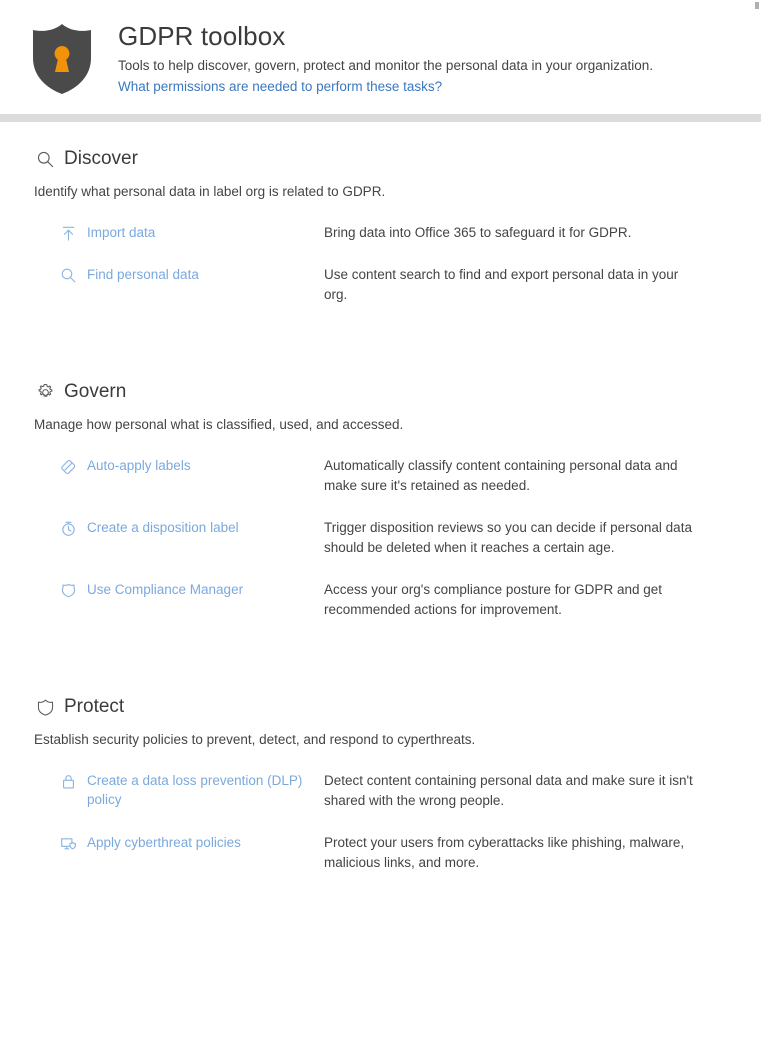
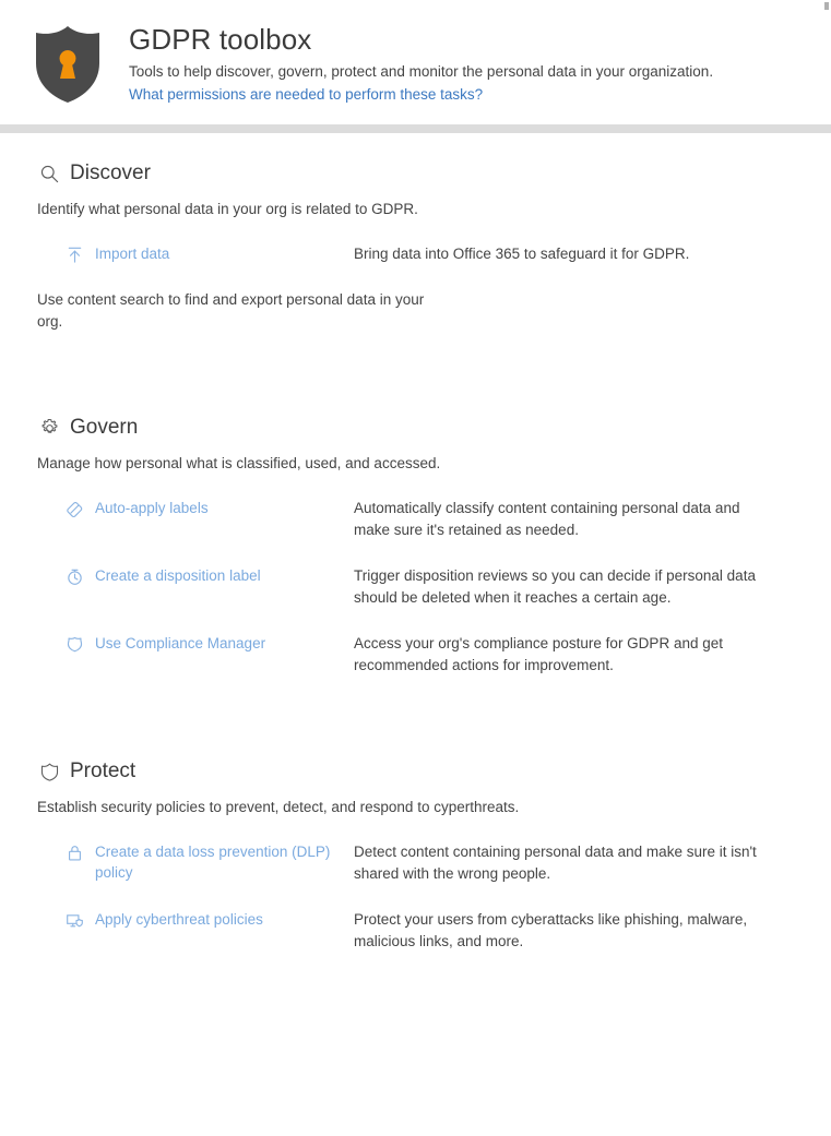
  GDPR toolbox
  Tools to help discover, govern, protect and monitor the personal data in your organization.
  What permissions are needed to perform these tasks?
  Discover
- Identify what personal data in label org is related to GDPR.
+ Identify what personal data in your org is related to GDPR.
  Import data
  Bring data into Office 365 to safeguard it for GDPR.
- Find personal data
  Use content search to find and export personal data in your org.
  Govern
  Manage how personal what is classified, used, and accessed.
  Auto-apply labels
  Automatically classify content containing personal data and make sure it's retained as needed.
  Create a disposition label
  Trigger disposition reviews so you can decide if personal data should be deleted when it reaches a certain age.
  Use Compliance Manager
  Access your org's compliance posture for GDPR and get recommended actions for improvement.
  Protect
  Establish security policies to prevent, detect, and respond to cyperthreats.
  Create a data loss prevention (DLP) policy
  Detect content containing personal data and make sure it isn't shared with the wrong people.
  Apply cyberthreat policies
  Protect your users from cyberattacks like phishing, malware, malicious links, and more.
